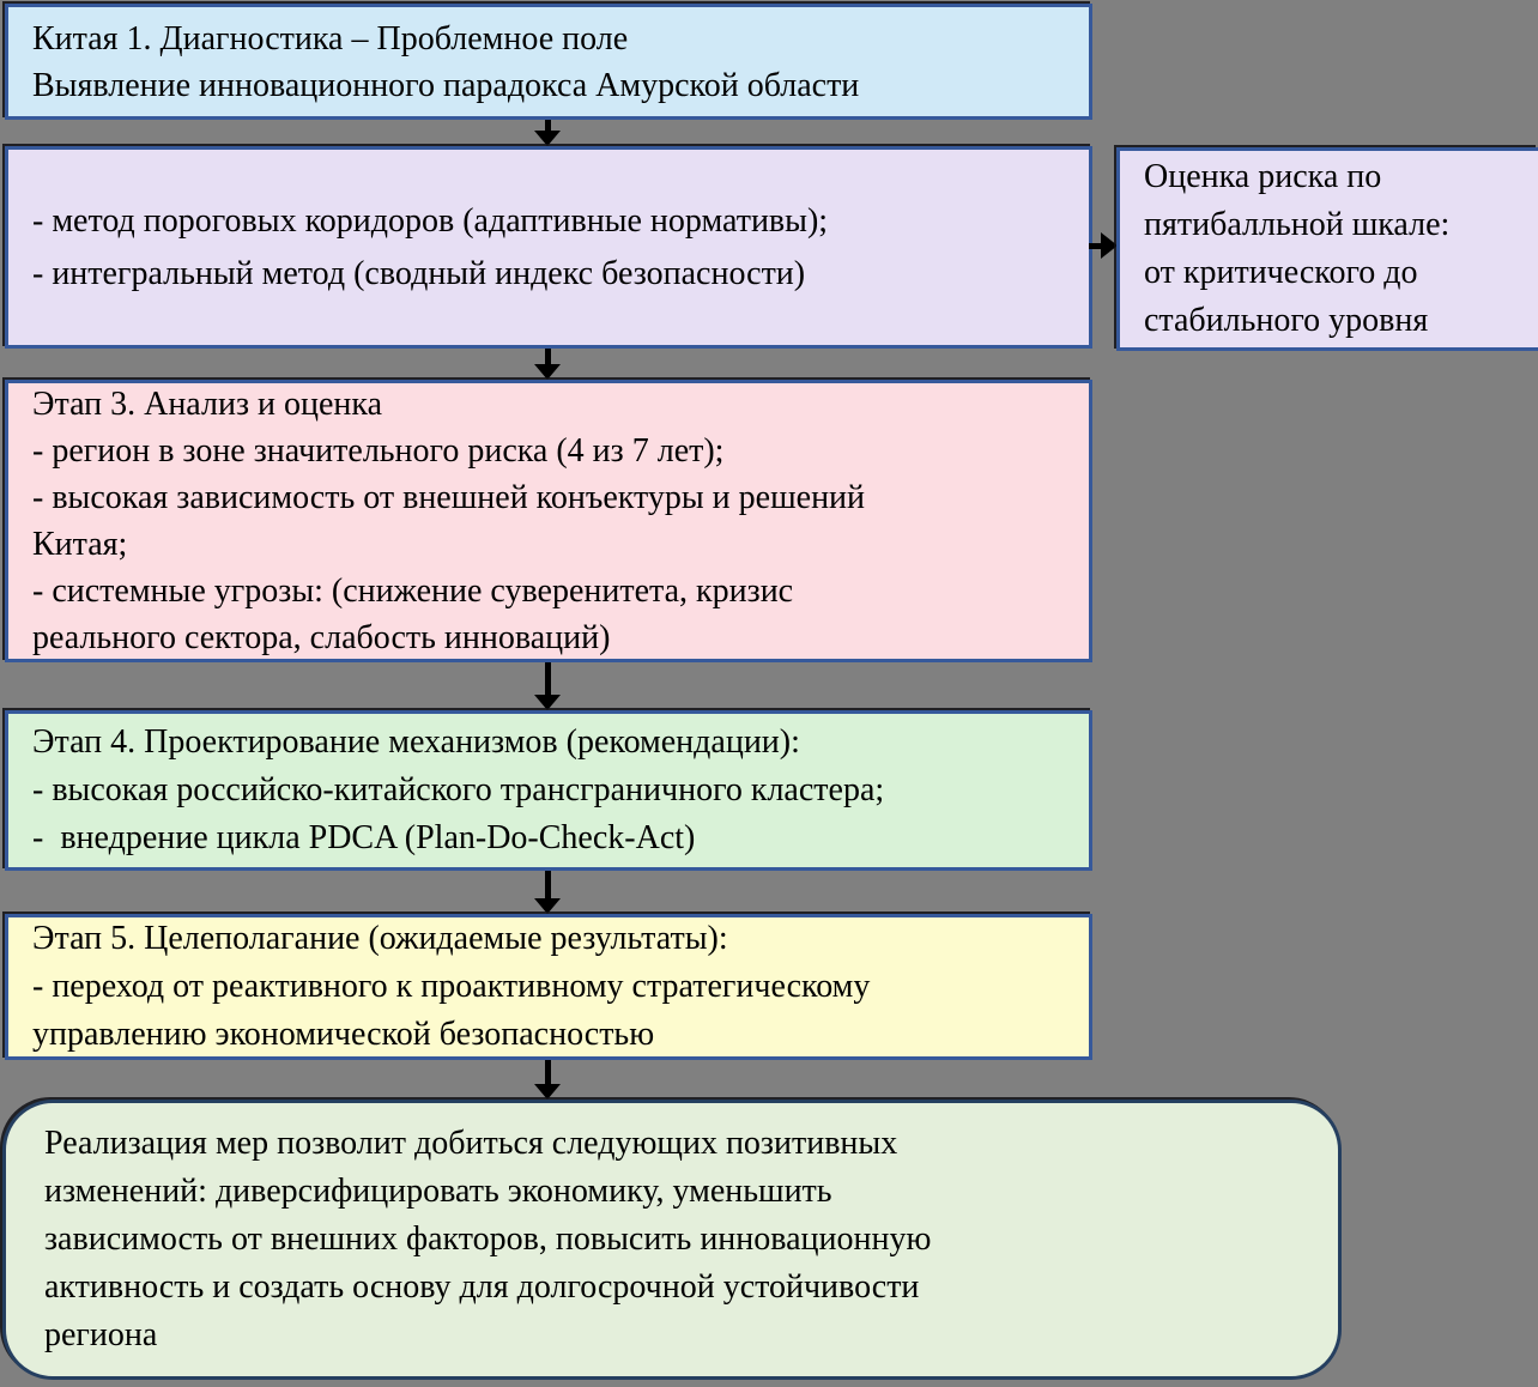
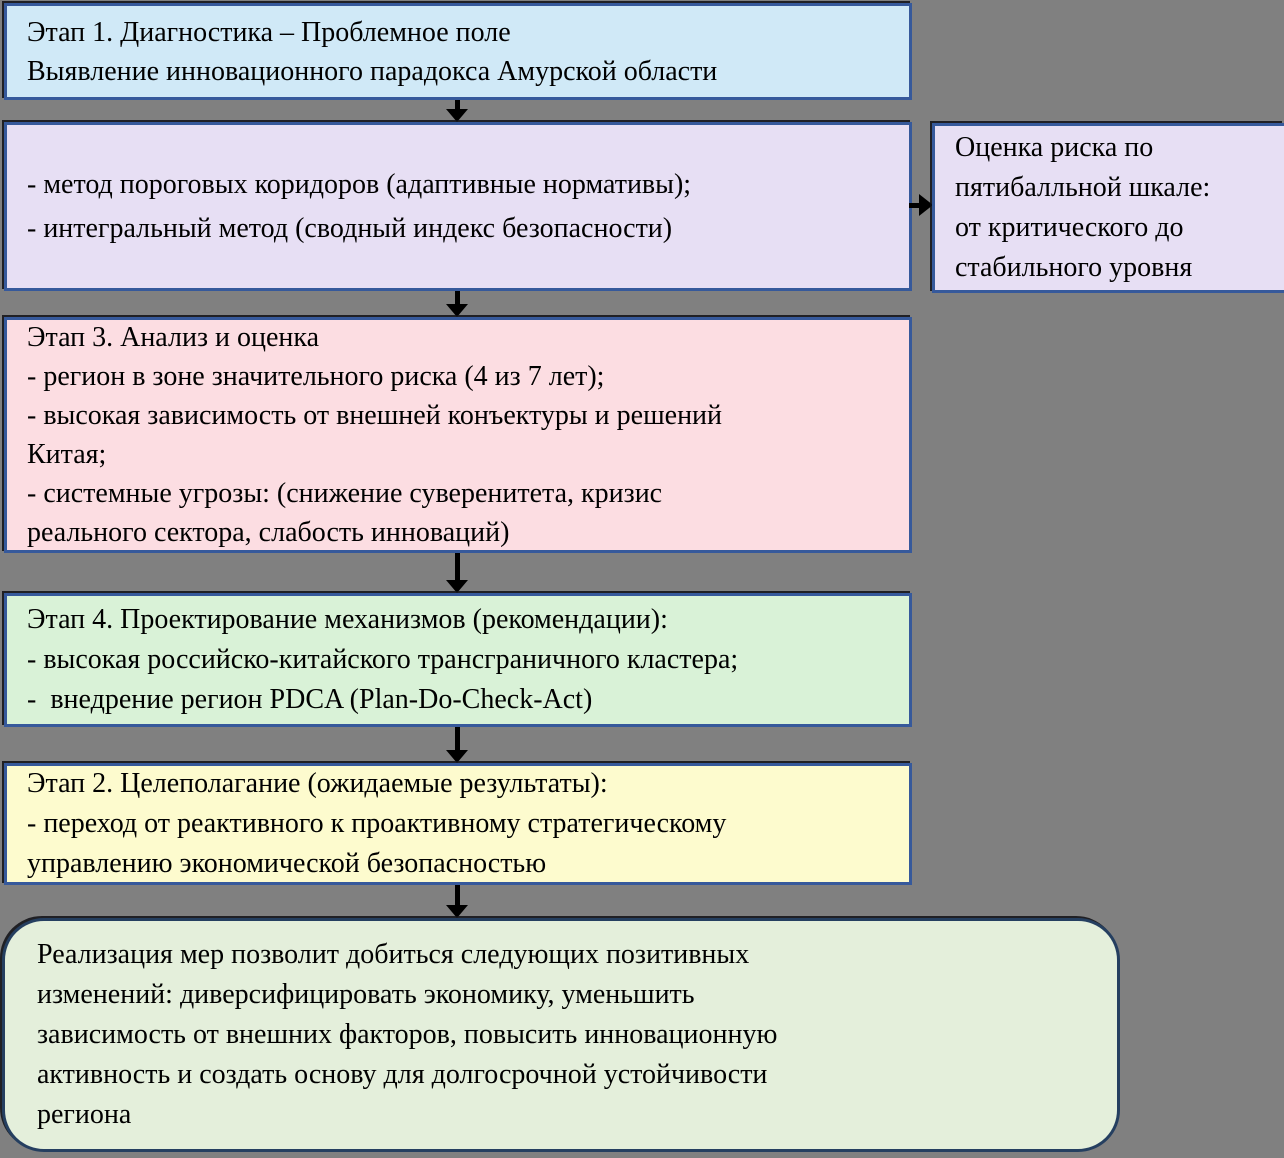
- Китая 1. Диагностика – Проблемное поле
+ Этап 1. Диагностика – Проблемное поле
  Выявление инновационного парадокса Амурской области
  - метод пороговых коридоров (адаптивные нормативы);
  - интегральный метод (сводный индекс безопасности)
  Оценка риска по
  пятибалльной шкале:
  от критического до
  стабильного уровня
  Этап 3. Анализ и оценка
  - регион в зоне значительного риска (4 из 7 лет);
  - высокая зависимость от внешней конъектуры и решений
  Китая;
  - системные угрозы: (снижение суверенитета, кризис
  реального сектора, слабость инноваций)
  Этап 4. Проектирование механизмов (рекомендации):
  - высокая российско-китайского трансграничного кластера;
- - внедрение цикла PDCA (Plan-Do-Check-Act)
+ - внедрение регион PDCA (Plan-Do-Check-Act)
- Этап 5. Целеполагание (ожидаемые результаты):
+ Этап 2. Целеполагание (ожидаемые результаты):
  - переход от реактивного к проактивному стратегическому
  управлению экономической безопасностью
  Реализация мер позволит добиться следующих позитивных
  изменений: диверсифицировать экономику, уменьшить
  зависимость от внешних факторов, повысить инновационную
  активность и создать основу для долгосрочной устойчивости
  региона
